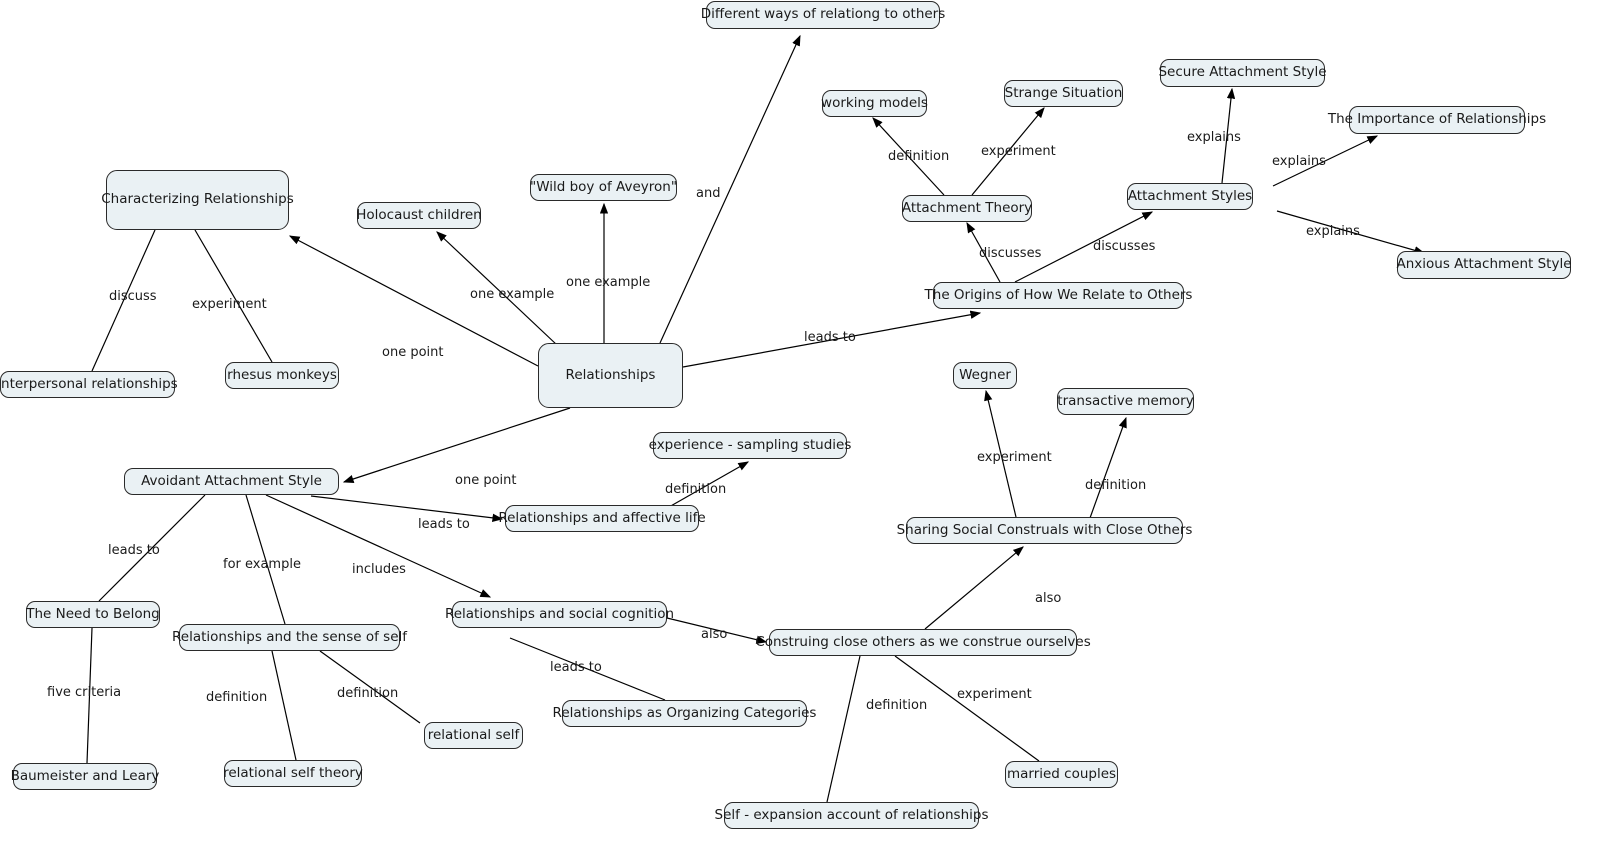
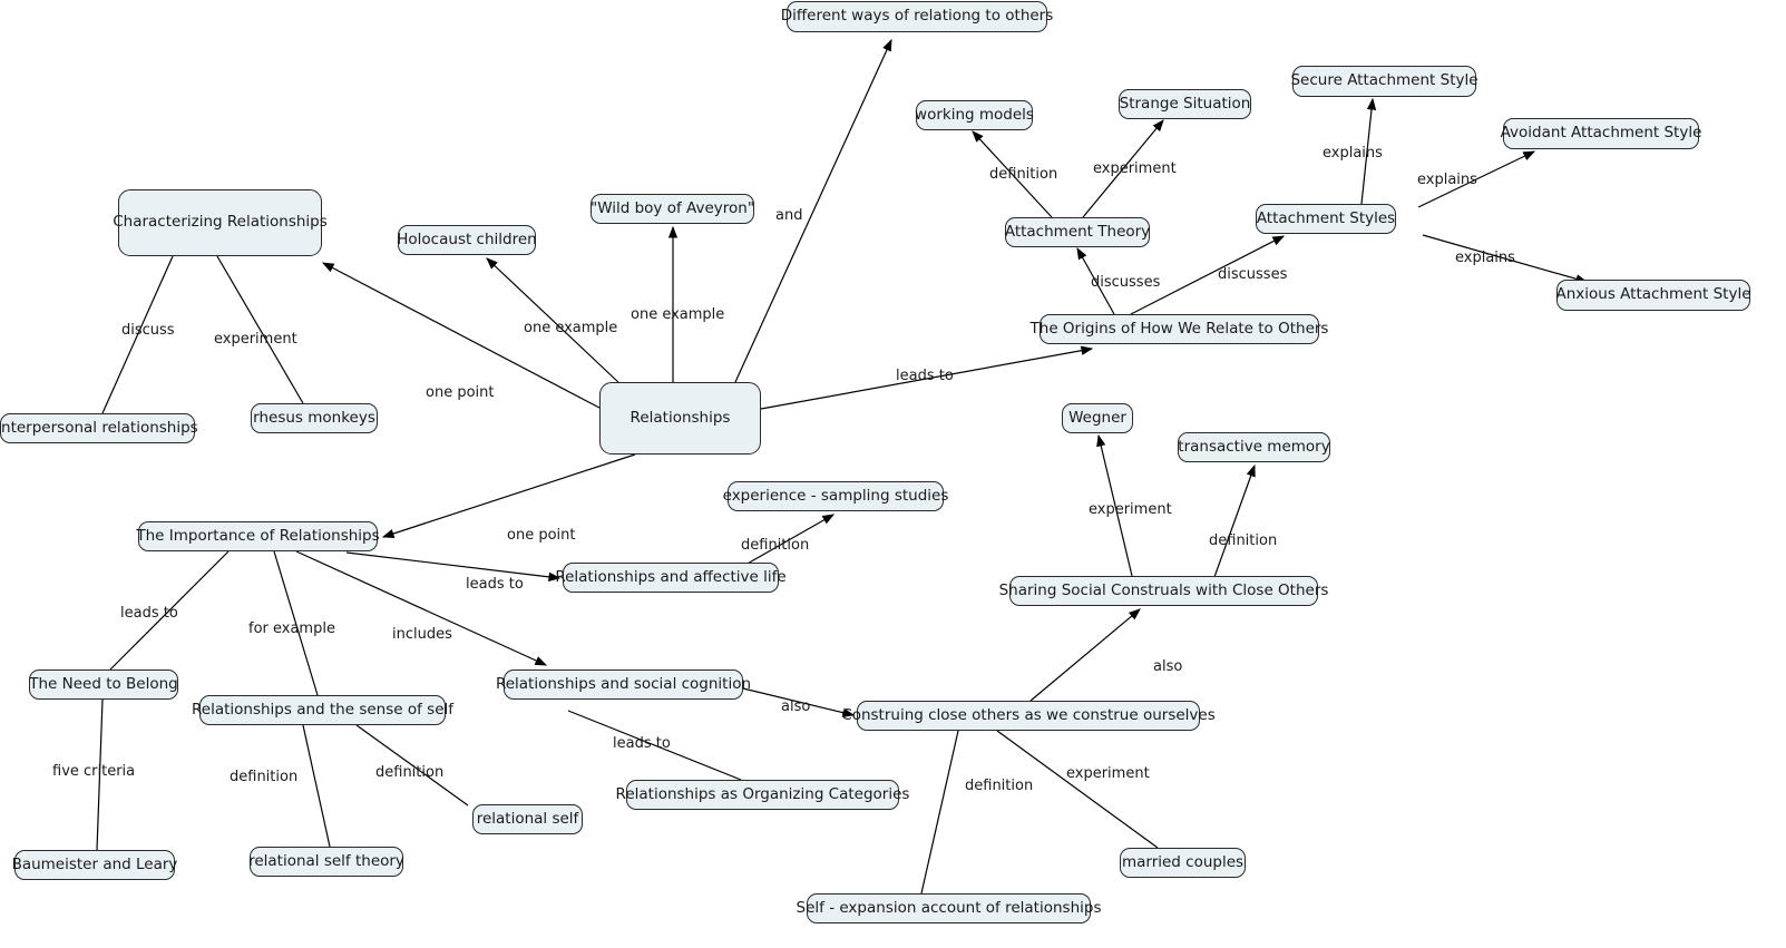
  Different ways of relationg to others
  Secure Attachment Style
  Strange Situation
  working models
- The Importance of Relationships
+ Avoidant Attachment Style
  "Wild boy of Aveyron"
  Characterizing Relationships
  Attachment Styles
  Attachment Theory
  Holocaust children
  Anxious Attachment Style
  The Origins of How We Relate to Others
  Wegner
  rhesus monkeys
  Relationships
  nterpersonal relationships
  transactive memory
  experience - sampling studies
- Avoidant Attachment Style
+ The Importance of Relationships
  Relationships and affective life
  Sharing Social Construals with Close Others
  The Need to Belong
  Relationships and social cognition
  Relationships and the sense of self
  Construing close others as we construe ourselves
  Relationships as Organizing Categories
  relational self
  relational self theory
  Baumeister and Leary
  married couples
  Self - expansion account of relationships
  and
  one example
  one example
  one point
  leads to
  one point
  discuss
  experiment
  definition
  experiment
  discusses
  discusses
  explains
  explains
  explains
  experiment
  definition
  also
  leads to
  for example
  includes
  leads to
  definition
  five criteria
  definition
  definition
  leads to
  also
  definition
  experiment
